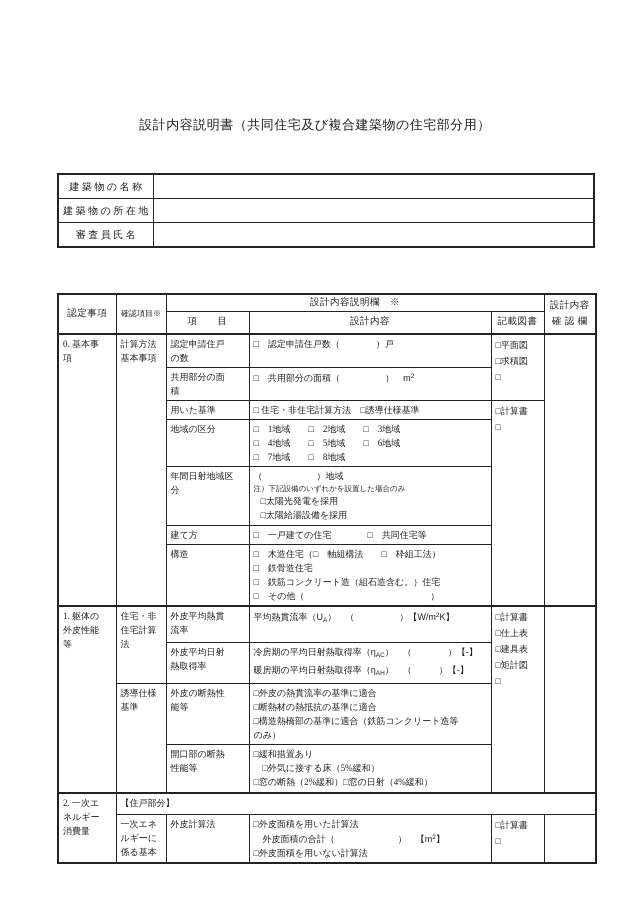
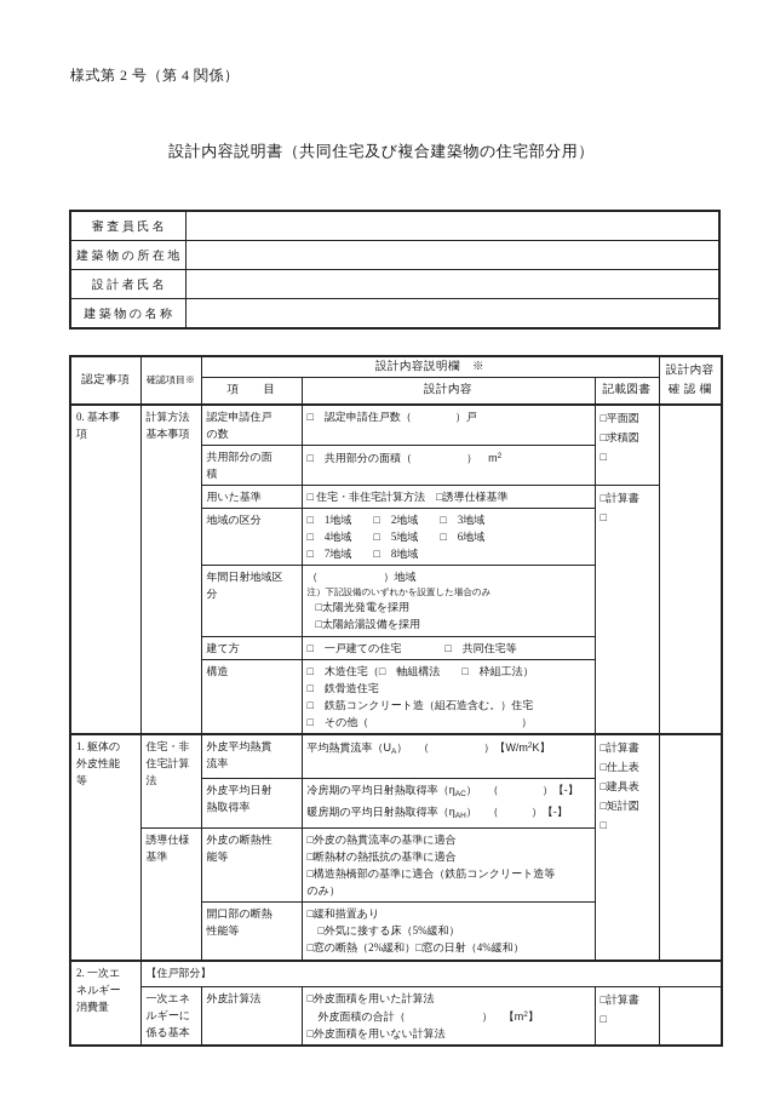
+ 様式第 2 号（第 4 関係）
  設計内容説明書（共同住宅及び複合建築物の住宅部分用）
- 建 築 物 の 名 称
+ 審 査 員 氏 名
  建 築 物 の 所 在 地
+ 設 計 者 氏 名
- 審 査 員 氏 名
+ 建 築 物 の 名 称
  認定事項	確認項目※	設計内容説明欄 ※	設計内容 確 認 欄
  項 目	設計内容	記載図書
  0. 基本事 項	計算方法 基本事項	認定申請住戸 の数	□ 認定申請住戸数（ ）戸	□平面図 □求積図 □
  共用部分の面 積	□ 共用部分の面積（ ） m
  用いた基準	□ 住宅・非住宅計算方法 □誘導仕様基準	□計算書 □
  地域の区分	□ 1地域 □ 2地域 □ 3地域 □ 4地域 □ 5地域 □ 6地域 □ 7地域 □ 8地域
  年間日射地域区 分	（ ）地域 注）下記設備のいずれかを設置した場合のみ □太陽光発電を採用 □太陽給湯設備を採用
  建て方	□ 一戸建ての住宅 □ 共同住宅等
  構造	□ 木造住宅（□ 軸組構法 □ 枠組工法） □ 鉄骨造住宅 □ 鉄筋コンクリート造（組石造含む。）住宅 □ その他（ ）
  1. 躯体の 外皮性能 等	住宅・非 住宅計算 法	外皮平均熱貫 流率	平均熱貫流率（U ） （ ）【W/m K】	□計算書 □仕上表 □建具表 □矩計図 □
  外皮平均日射 熱取得率	冷房期の平均日射熱取得率（η ） （ ）【-】 暖房期の平均日射熱取得率（η ） （ ）【-】
  誘導仕様 基準	外皮の断熱性 能等	□外皮の熱貫流率の基準に適合 □断熱材の熱抵抗の基準に適合 □構造熱橋部の基準に適合（鉄筋コンクリート造等 のみ）
  開口部の断熱 性能等	□緩和措置あり □外気に接する床（5%緩和） □窓の断熱（2%緩和）□窓の日射（4%緩和）
  2. 一次エ ネルギー 消費量	【住戸部分】
  一次エネ ルギーに 係る基本	外皮計算法	□外皮面積を用いた計算法 外皮面積の合計（ ） 【m 】 □外皮面積を用いない計算法	□計算書 □
